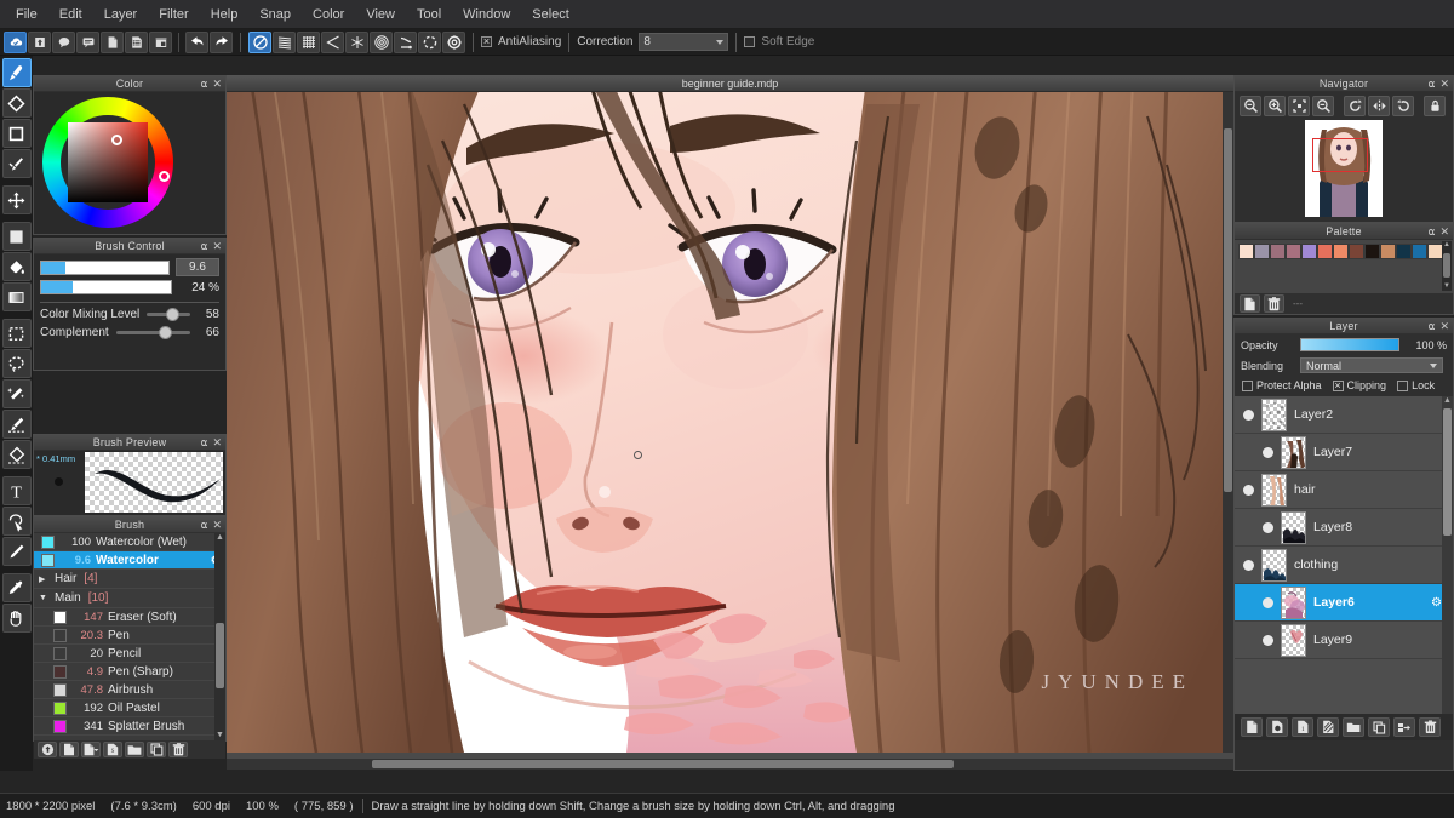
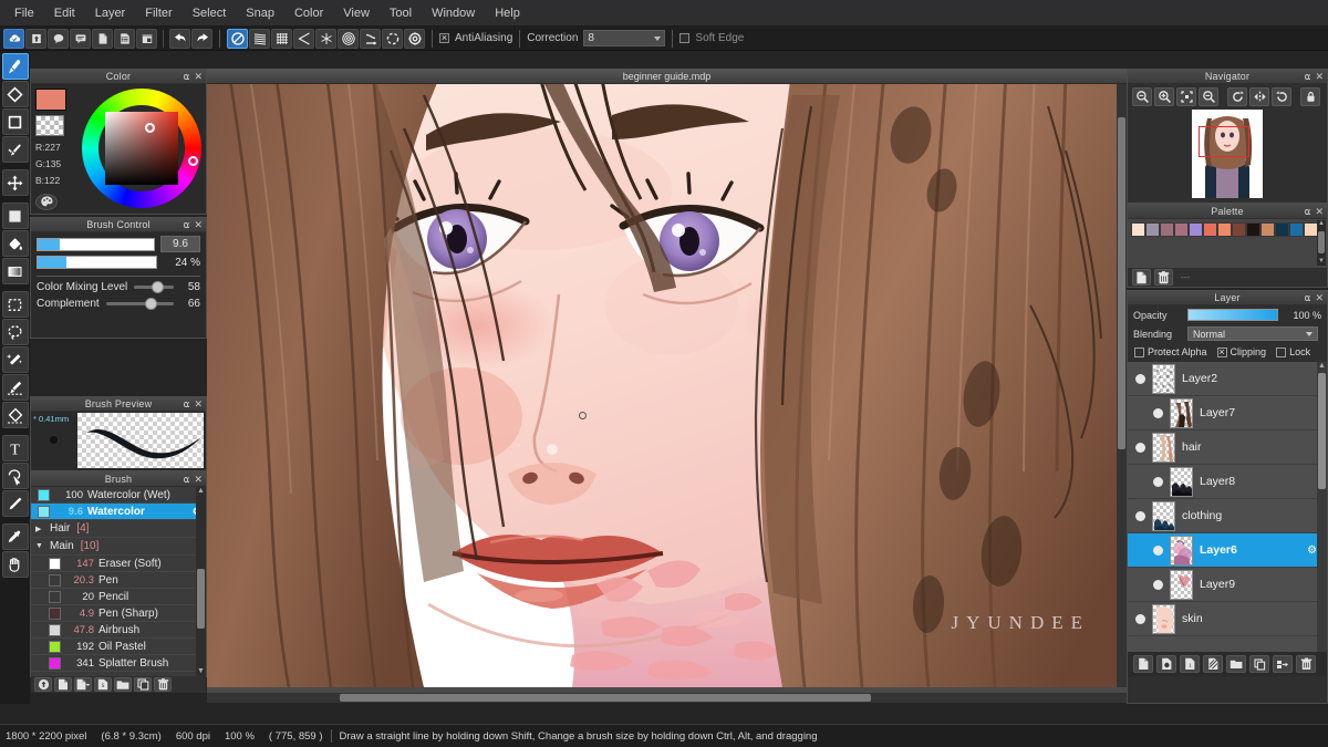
  File
  Edit
  Layer
  Filter
- Help
+ Select
  Snap
  Color
  View
  Tool
  Window
- Select
+ Help
  AntiAliasing
  Correction
  8
  Soft Edge
  T
  Color
  ⍺
  ✕
+ R:227
+ G:135
+ B:122
  Brush Control
  ⍺
  ✕
  9.6
  24 %
  Color Mixing Level
  58
  Complement
  66
  Brush Preview
  ⍺
  ✕
  * 0.41mm
  Brush
  ⍺
  ✕
  100
  Watercolor (Wet)
  9.6
  Watercolor
  Hair
  [4]
  Main
  [10]
  147
  Eraser (Soft)
  20.3
  Pen
  20
  Pencil
  4.9
  Pen (Sharp)
  47.8
  Airbrush
  192
  Oil Pastel
  341
  Splatter Brush
  beginner guide.mdp
  JYUNDEE
  Navigator
  ⍺
  ✕
  Palette
  ⍺
  ✕
  ---
  Layer
  ⍺
  ✕
  Opacity
  100 %
  Blending
  Normal
  Protect Alpha
  Clipping
  Lock
  Layer2
  Layer7
  hair
  Layer8
  clothing
  Layer6
  ⚙
  Layer9
+ skin
  1800 * 2200 pixel
- (7.6 * 9.3cm)
+ (6.8 * 9.3cm)
  600 dpi
  100 %
  ( 775, 859 )
  Draw a straight line by holding down Shift, Change a brush size by holding down Ctrl, Alt, and dragging
